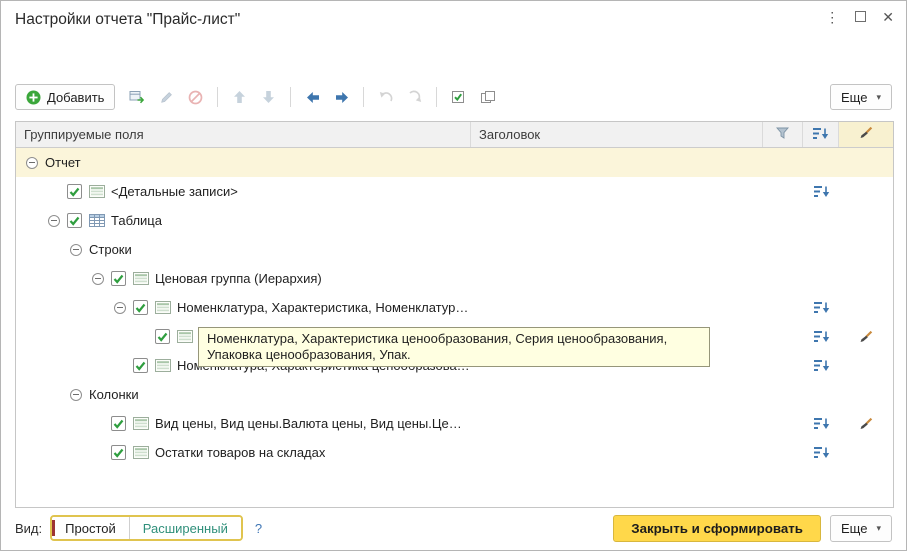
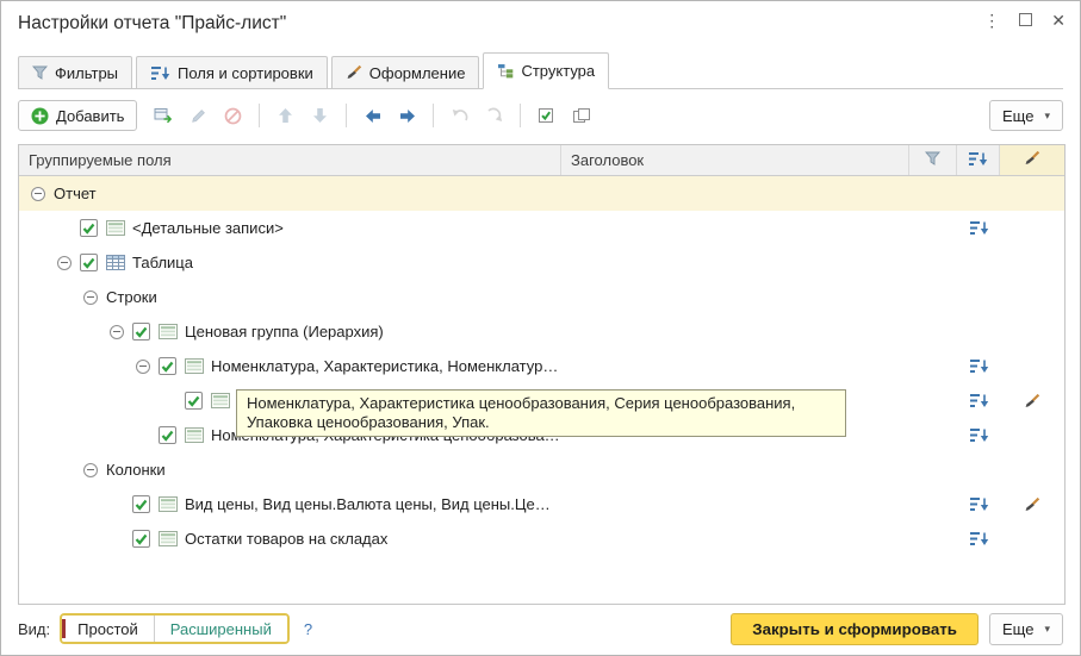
  Настройки отчета "Прайс-лист"
  ⋮
  ✕
+ Фильтры
+ Поля и сортировки
+ Оформление
+ Структура
  Добавить
  Еще
  ▾
  Группируемые поля
  Заголовок
  Отчет
  <Детальные записи>
  Таблица
  Строки
  Ценовая группа (Иерархия)
  Номенклатура, Характеристика, Номенклатур…
  Колонки
  Вид цены, Вид цены.Валюта цены, Вид цены.Це…
  Остатки товаров на складах
  Номенклатура, Характеристика ценообразования, Серия ценообразования, Упаковка ценообразования, Упак.
  Вид:
  Простой
  Расширенный
  ?
  Закрыть и сформировать
  Еще
  ▾
